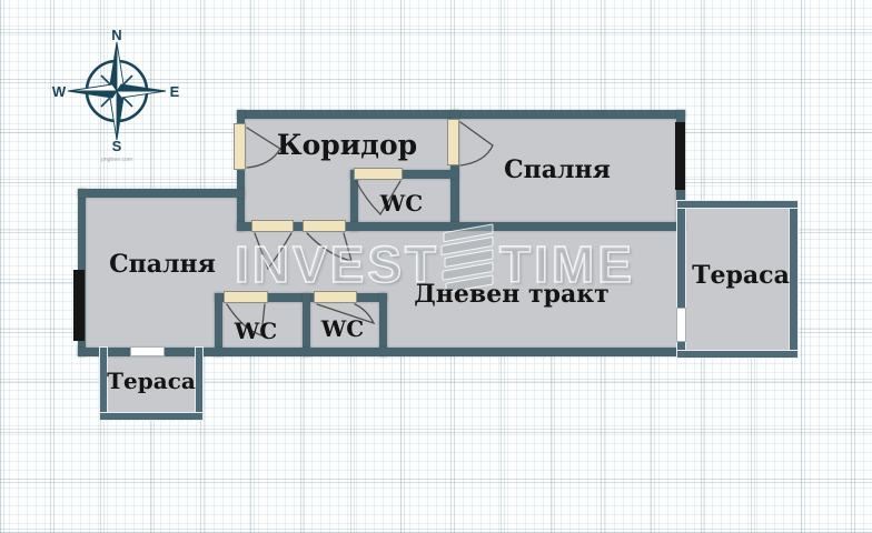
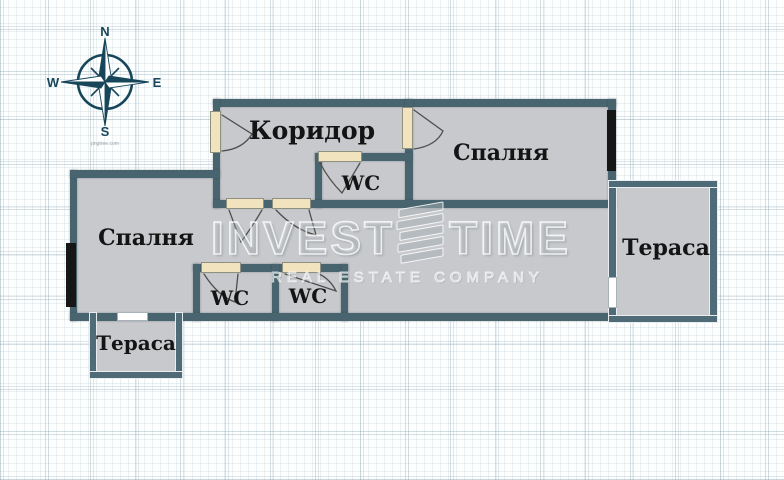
  N
  E
  S
  W
  INVEST
  TIME
+ REAL ESTATE COMPANY
  Коридор
  Спалня
  Спалня
  WC
  WC
  WC
- Дневен тракт
  Тераса
  Тераса
